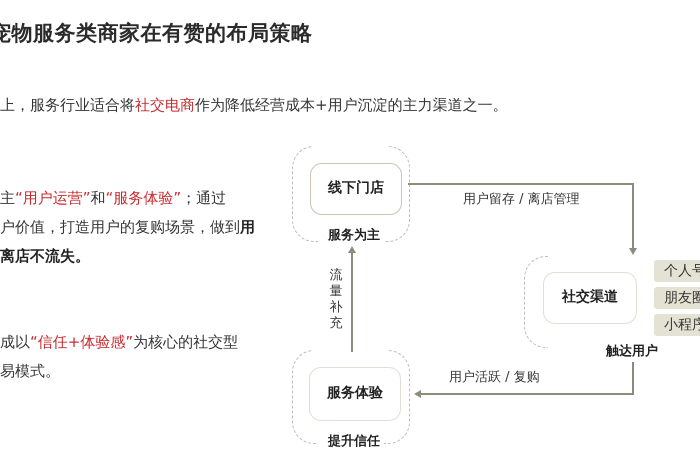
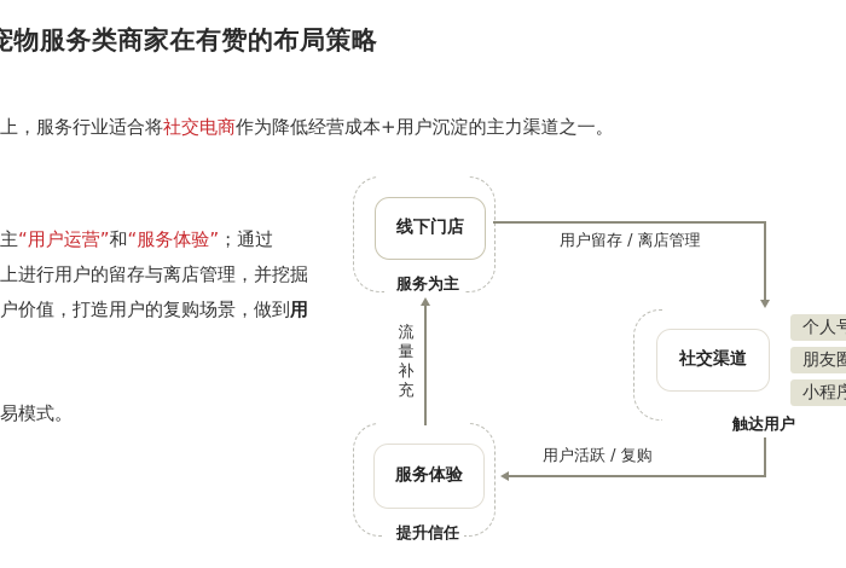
  宠物服务类商家在有赞的布局策略
  上，服务行业适合将社交电商作为降低经营成本+用户沉淀的主力渠道之一。
  主“用户运营”和“服务体验”；通过
+ 上进行用户的留存与离店管理，并挖掘
  户价值，打造用户的复购场景，做到用
- 离店不流失。
- 成以“信任+体验感”为核心的社交型
  易模式。
  线下门店
  服务为主
  社交渠道
  触达用户
  个人号
  朋友圈
  小程序
  服务体验
  提升信任
  用户留存 / 离店管理
  用户活跃 / 复购
  流量补充
